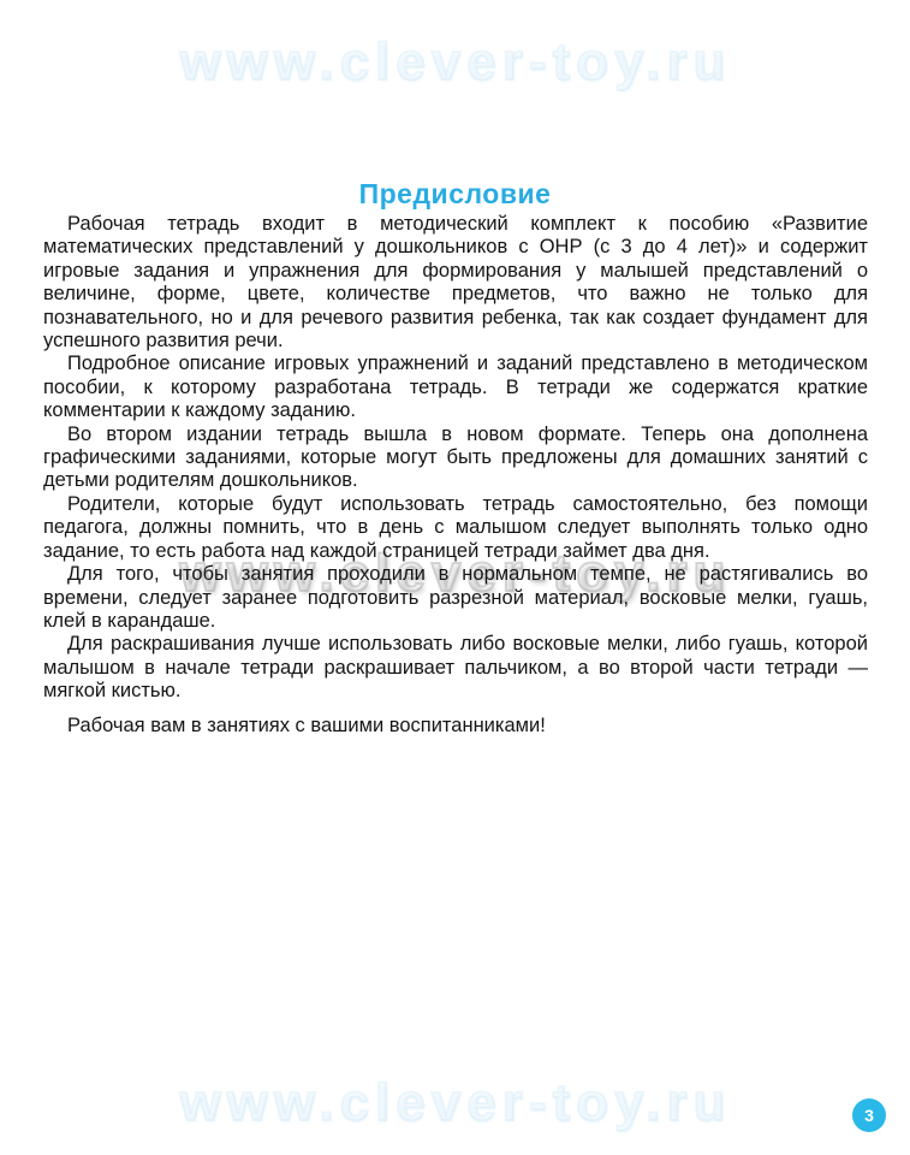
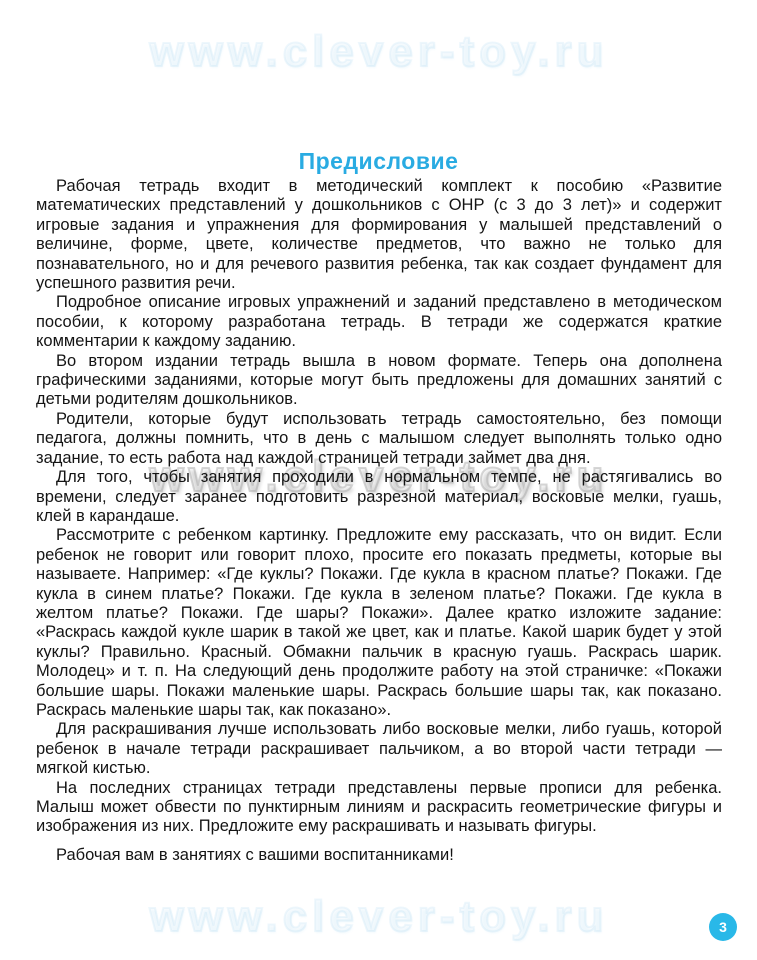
  www.clever-toy.ru
  Предисловие
  www.clever-toy.ru
- Рабочая тетрадь входит в методический комплект к пособию «Развитие математических представлений у дошкольников с ОНР (с 3 до 4 лет)» и содержит игровые задания и упражнения для формирования у малышей представлений о величине, форме, цвете, количестве предметов, что важно не только для познавательного, но и для речевого развития ребенка, так как создает фундамент для успешного развития речи.
+ Рабочая тетрадь входит в методический комплект к пособию «Развитие математических представлений у дошкольников с ОНР (с 3 до 3 лет)» и содержит игровые задания и упражнения для формирования у малышей представлений о величине, форме, цвете, количестве предметов, что важно не только для познавательного, но и для речевого развития ребенка, так как создает фундамент для успешного развития речи.
  Подробное описание игровых упражнений и заданий представлено в методическом пособии, к которому разработана тетрадь. В тетради же содержатся краткие комментарии к каждому заданию.
  Во втором издании тетрадь вышла в новом формате. Теперь она дополнена графическими заданиями, которые могут быть предложены для домашних занятий с детьми родителям дошкольников.
  Родители, которые будут использовать тетрадь самостоятельно, без помощи педагога, должны помнить, что в день с малышом следует выполнять только одно задание, то есть работа над каждой страницей тетради займет два дня.
  Для того, чтобы занятия проходили в нормальном темпе, не растягивались во времени, следует заранее подготовить разрезной материал, восковые мелки, гуашь, клей в карандаше.
+ Рассмотрите с ребенком картинку. Предложите ему рассказать, что он видит. Если ребенок не говорит или говорит плохо, просите его показать предметы, которые вы называете. Например: «Где куклы? Покажи. Где кукла в красном платье? Покажи. Где кукла в синем платье? Покажи. Где кукла в зеленом платье? Покажи. Где кукла в желтом платье? Покажи. Где шары? Покажи». Далее кратко изложите задание: «Раскрась каждой кукле шарик в такой же цвет, как и платье. Какой шарик будет у этой куклы? Правильно. Красный. Обмакни пальчик в красную гуашь. Раскрась шарик. Молодец» и т. п. На следующий день продолжите работу на этой страничке: «Покажи большие шары. Покажи маленькие шары. Раскрась большие шары так, как показано. Раскрась маленькие шары так, как показано».
- Для раскрашивания лучше использовать либо восковые мелки, либо гуашь, которой малышом в начале тетради раскрашивает пальчиком, а во второй части тетради — мягкой кистью.
+ Для раскрашивания лучше использовать либо восковые мелки, либо гуашь, которой ребенок в начале тетради раскрашивает пальчиком, а во второй части тетради — мягкой кистью.
+ На последних страницах тетради представлены первые прописи для ребенка. Малыш может обвести по пунктирным линиям и раскрасить геометрические фигуры и изображения из них. Предложите ему раскрашивать и называть фигуры.
  Рабочая вам в занятиях с вашими воспитанниками!
  www.clever-toy.ru
  3
